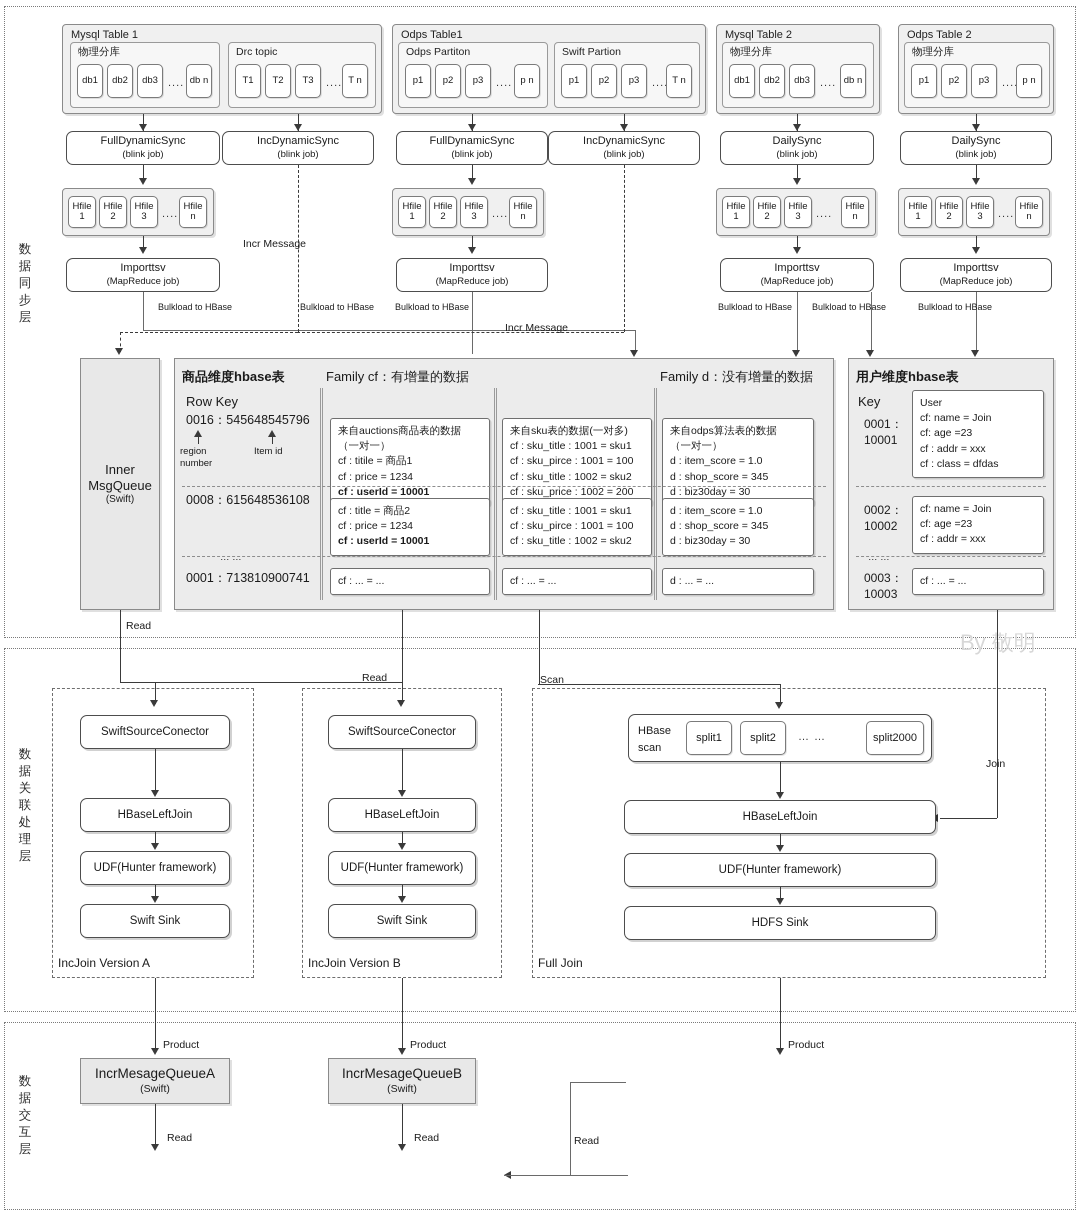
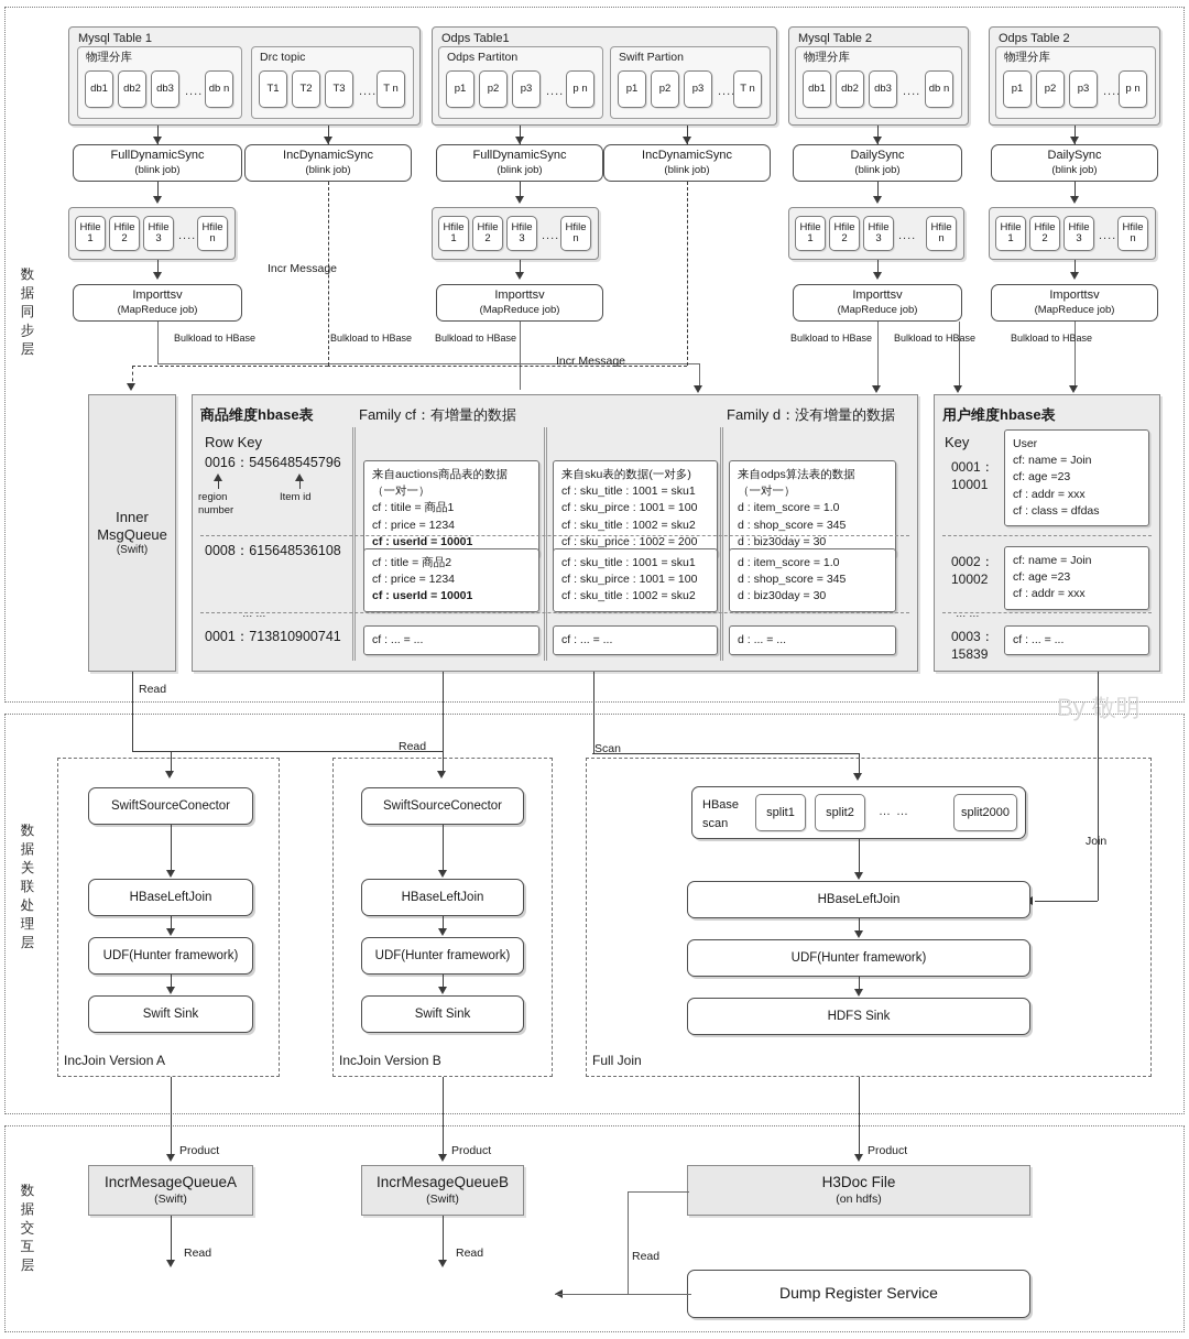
  数
  据
  同
  步
  层
  数
  据
  关
  联
  处
  理
  层
  数
  据
  交
  互
  层
  Mysql Table 1
  物理分库
  db1
  db2
  db3
  ....
  db n
  Drc topic
  T1
  T2
  T3
  ....
  T n
  FullDynamicSync
  (blink job)
  IncDynamicSync
  (blink job)
  Odps Table1
  Odps Partiton
  p1
  p2
  p3
  ....
  p n
  Swift Partion
  p1
  p2
  p3
  ...
  T n
  FullDynamicSync
  (blink job)
  IncDynamicSync
  (blink job)
  Mysql Table 2
  物理分库
  db1
  db2
  db3
  ....
  db n
  DailySync
  (blink job)
  Odps Table 2
  物理分库
  p1
  p2
  p3
  ...
  p n
  DailySync
  (blink job)
  Hfile
  1
  Hfile
  2
  Hfile
  3
  ....
  Hfile
  n
  Importtsv
  (MapReduce job)
  Hfile
  1
  Hfile
  2
  Hfile
  3
  ....
  Hfile
  n
  Importtsv
  (MapReduce job)
  Hfile
  1
  Hfile
  2
  Hfile
  3
  ....
  Hfile
  n
  Importtsv
  (MapReduce job)
  Hfile
  1
  Hfile
  2
  Hfile
  3
  ....
  Hfile
  n
  Importtsv
  (MapReduce job)
  Bulkload to HBase
  Bulkload to HBase
  Bulkload to HBase
  Bulkload to HBase
  Bulkload to HBase
  Bulkload to HBase
  Incr Message
  Incr Message
  商品维度hbase表
  Row Key
  Family cf：有增量的数据
  Family d：没有增量的数据
  0016：545648545796
  来自auctions商品表的数据
  （一对一）
  cf : titile = 商品1
  cf : price = 1234
  cf : userId = 10001
  来自sku表的数据(一对多)
  cf : sku_title : 1001 = sku1
  cf : sku_pirce : 1001 = 100
  cf : sku_title : 1002 = sku2
  cf : sku_price : 1002 = 200
  来自odps算法表的数据
  （一对一）
  d : item_score = 1.0
  d : shop_score = 345
  d : biz30day = 30
  0008：615648536108
  cf : title = 商品2
  cf : price = 1234
  cf : userId = 10001
  cf : sku_title : 1001 = sku1
  cf : sku_pirce : 1001 = 100
  cf : sku_title : 1002 = sku2
  d : item_score = 1.0
  d : shop_score = 345
  d : biz30day = 30
  0001：713810900741
  … …
  cf : ... = ...
  cf : ... = ...
  d : ... = ...
  region
  number
  Item id
  用户维度hbase表
  Key
  0001：
  10001
  User
  cf: name = Join
  cf: age =23
  cf : addr = xxx
  cf : class = dfdas
  0002：
  10002
  cf: name = Join
  cf: age =23
  cf : addr = xxx
  0003：
- 10003
+ 15839
  … …
  cf : ... = ...
  Inner
  MsgQueue
  (Swift)
  By 敬明
  Read
  Read
  Scan
  Join
  IncJoin Version A
  SwiftSourceConector
  HBaseLeftJoin
  UDF(Hunter framework)
  Swift Sink
  IncJoin Version B
  SwiftSourceConector
  HBaseLeftJoin
  UDF(Hunter framework)
  Swift Sink
  Full Join
  HBase
  scan
  split1
  split2
  … …
  split2000
  HBaseLeftJoin
  UDF(Hunter framework)
  HDFS Sink
  IncrMesageQueueA
  (Swift)
  Product
  IncrMesageQueueB
  (Swift)
  Product
+ H3Doc File
+ (on hdfs)
  Product
+ Dump Register Service
  Read
  Read
  Read
